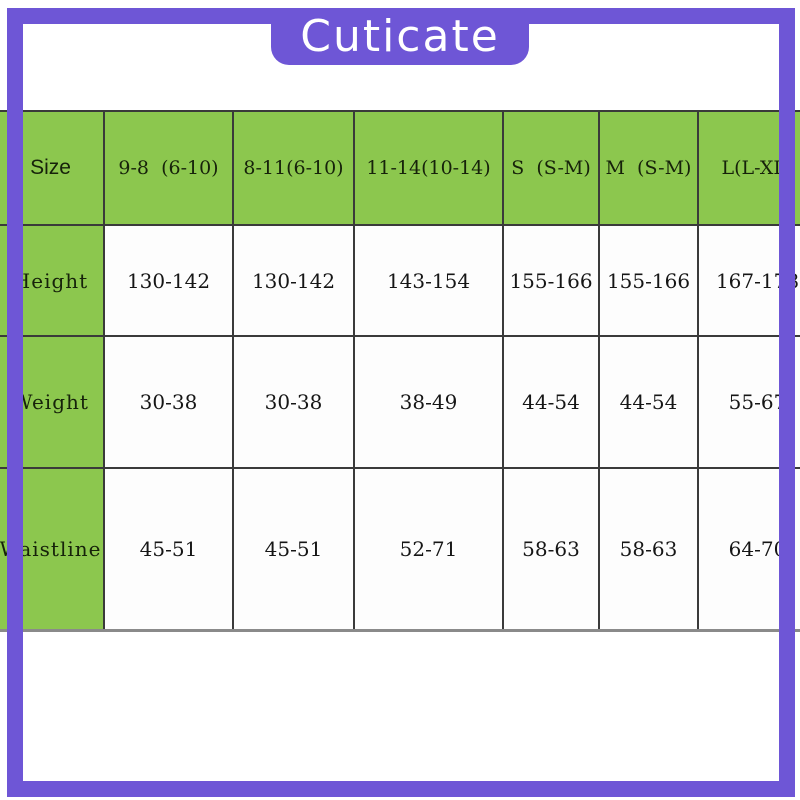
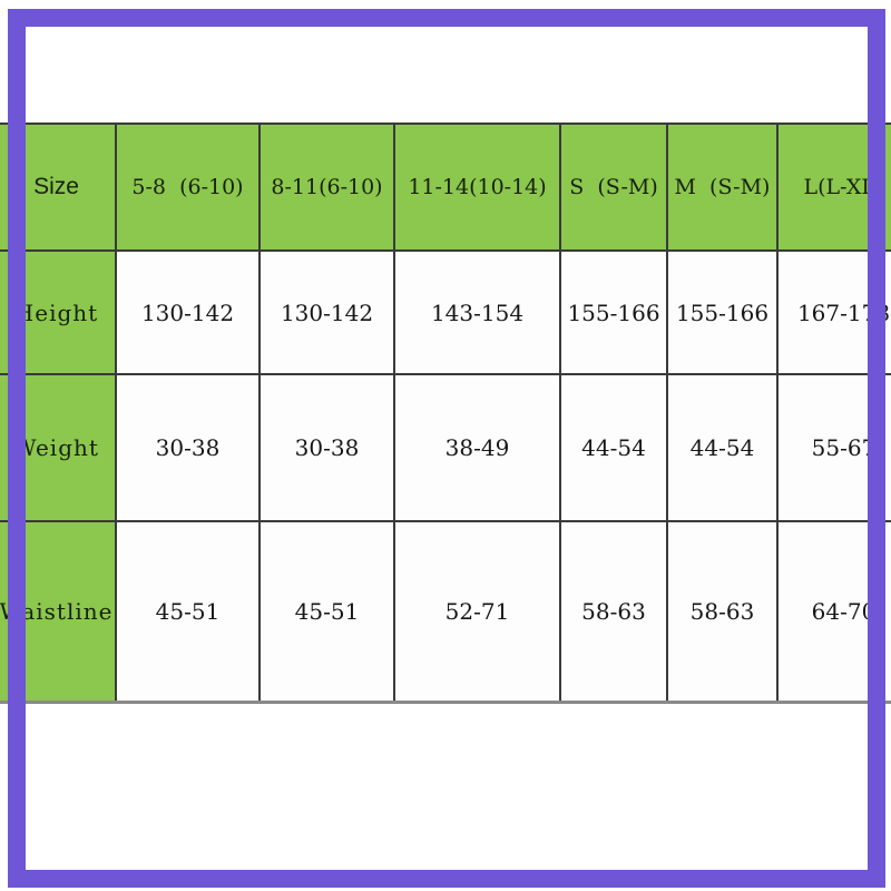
- Size	9-8 (6-10)	8-11(6-10)	11-14(10-14)	S (S-M)	M (S-M)	L(L-XL)
+ Size	5-8 (6-10)	8-11(6-10)	11-14(10-14)	S (S-M)	M (S-M)	L(L-XL)
  Height	130-142	130-142	143-154	155-166	155-166	167-178
  Weight	30-38	30-38	38-49	44-54	44-54	55-67
  Waistline	45-51	45-51	52-71	58-63	58-63	64-70
- Cuticate
